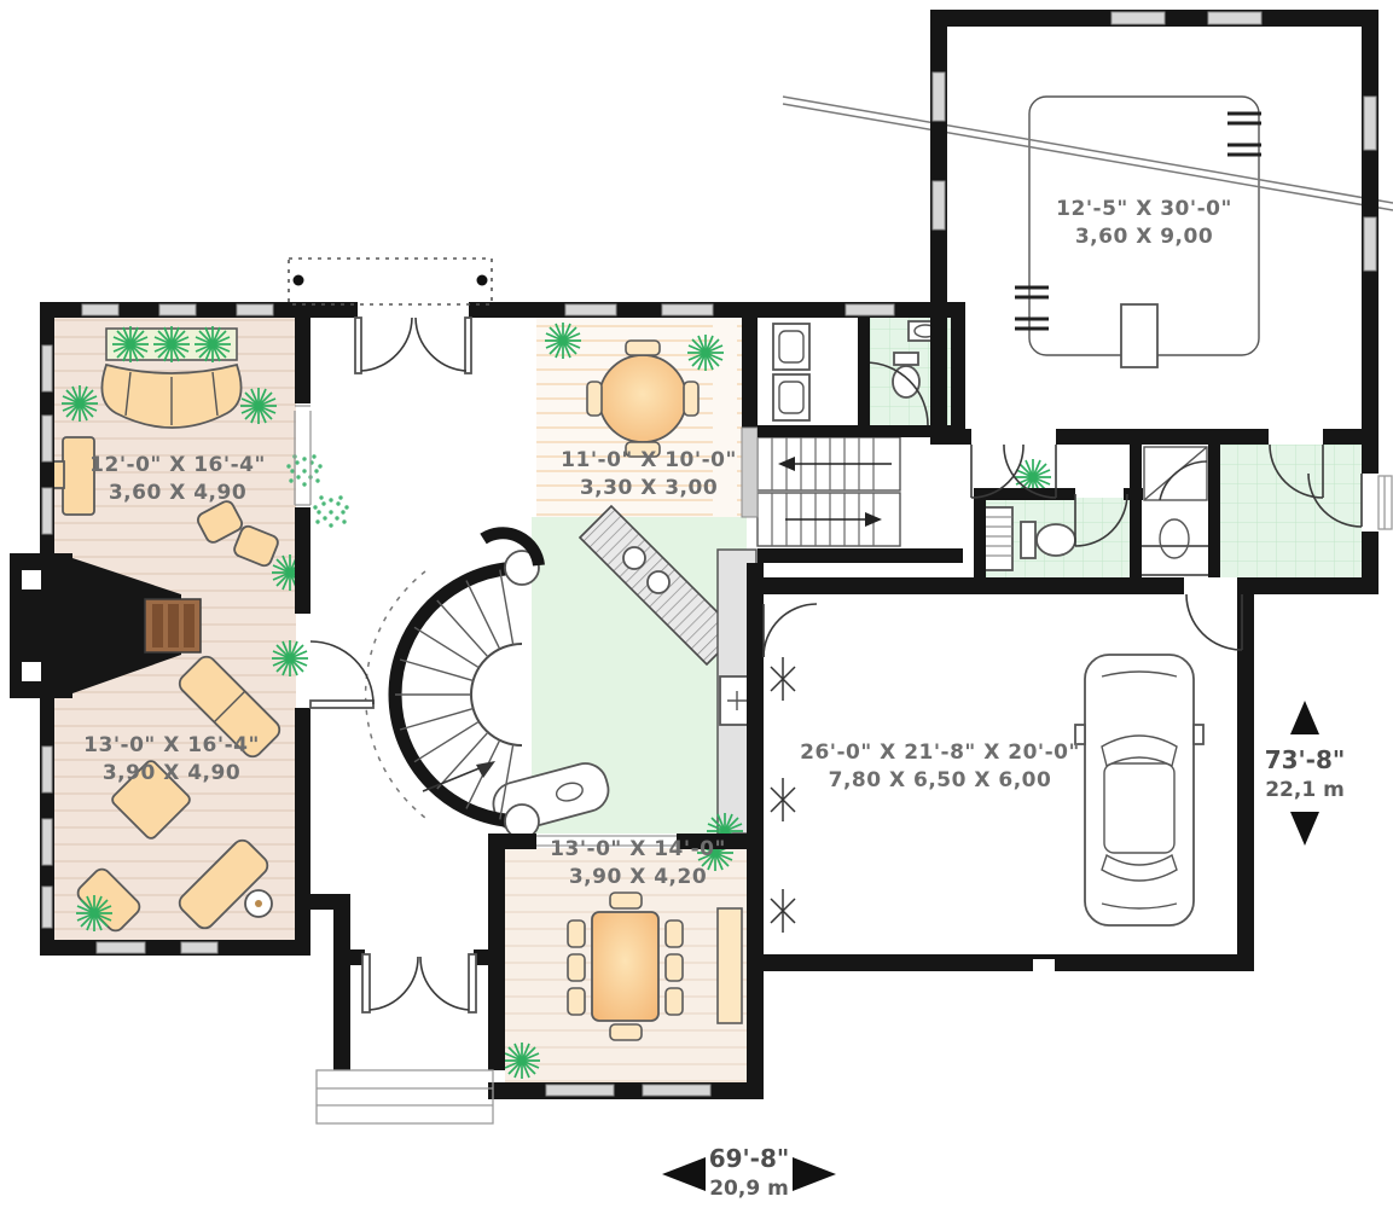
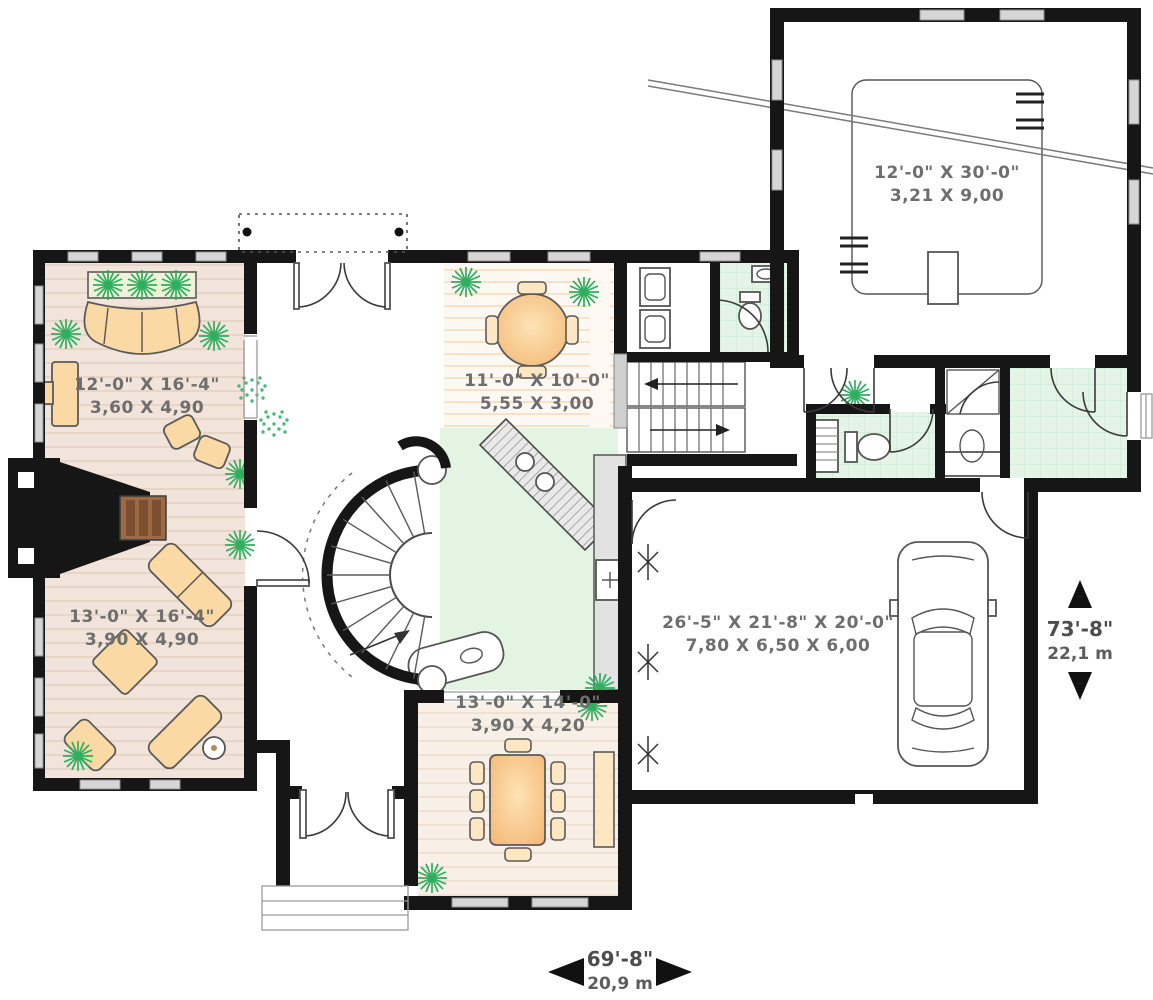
  12'-0" X 16'-4"
  3,60 X 4,90
  11'-0" X 10'-0"
- 3,30 X 3,00
+ 5,55 X 3,00
  13'-0" X 16'-4"
  3,90 X 4,90
  13'-0" X 14'-0"
  3,90 X 4,20
- 26'-0" X 21'-8" X 20'-0"
+ 26'-5" X 21'-8" X 20'-0"
  7,80 X 6,50 X 6,00
- 12'-5" X 30'-0"
+ 12'-0" X 30'-0"
- 3,60 X 9,00
+ 3,21 X 9,00
  69'-8"
  20,9 m
  73'-8"
  22,1 m
